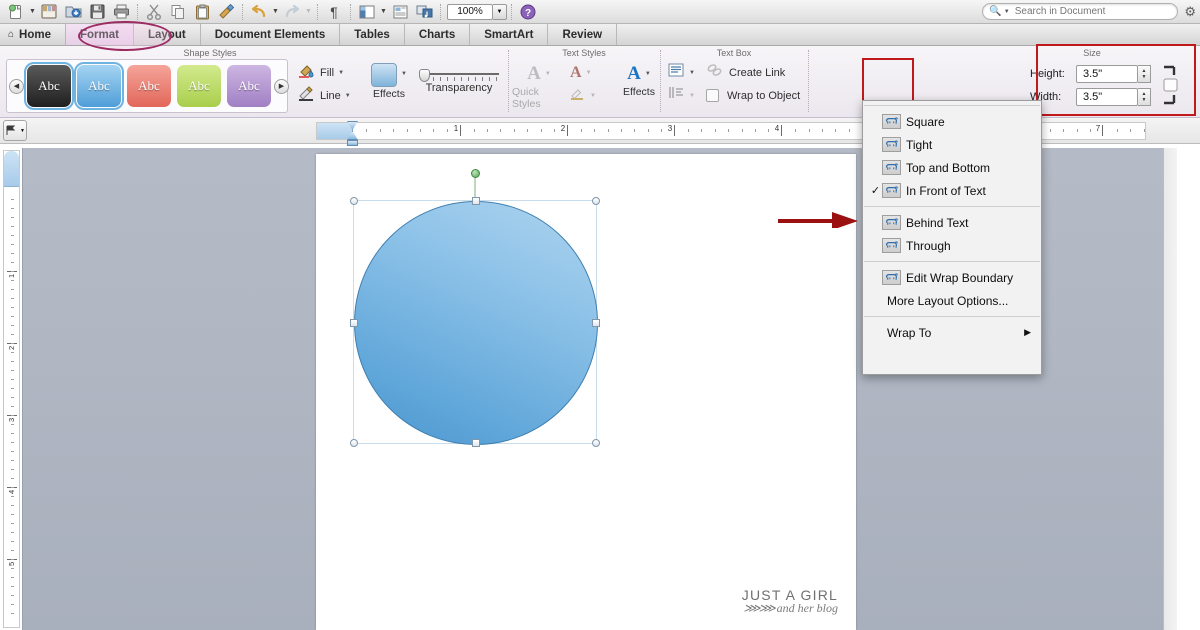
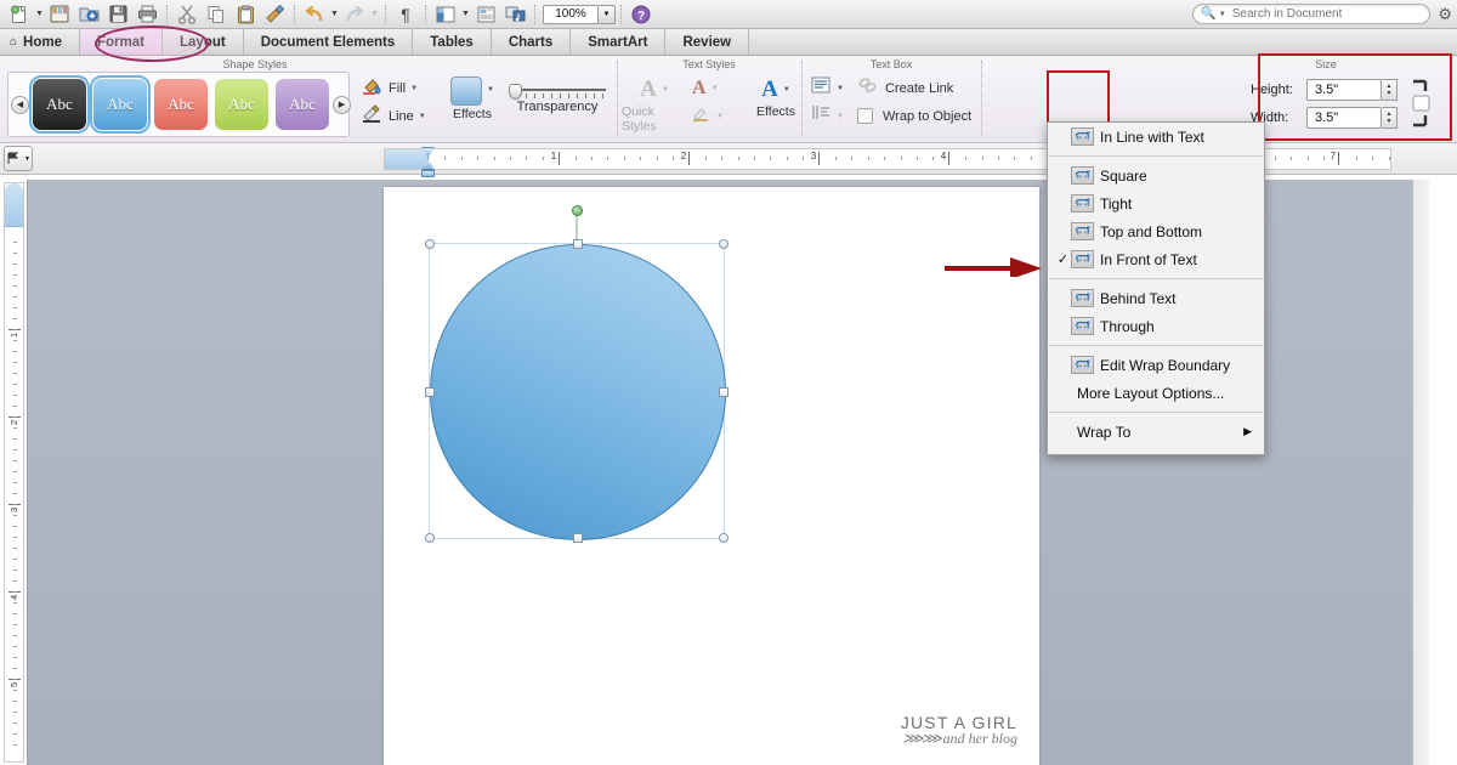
  ¶
  100%
  ?
  🔍
  Search in Document
  ⚙
  ⌂
  Home
  Format
  Layout
  Document Elements
  Tables
  Charts
  SmartArt
  Review
  Shape Styles
  Abc
  Abc
  Abc
  Abc
  Abc
  Fill
  Line
  Effects
  Transparency
  Text Styles
  A
  Quick Styles
  A
  A
  Effects
  Text Box
  Create Link
  Wrap to Object
  Size
  Height:
  3.5"
  Width:
  3.5"
  1
  2
  3
  4
  7
  JUST A GIRL
  ⋙⋙ and her blog
+ In Line with Text
  Square
  Tight
  Top and Bottom
  ✓
  In Front of Text
  Behind Text
  Through
  Edit Wrap Boundary
  More Layout Options...
  Wrap To
  ▶
